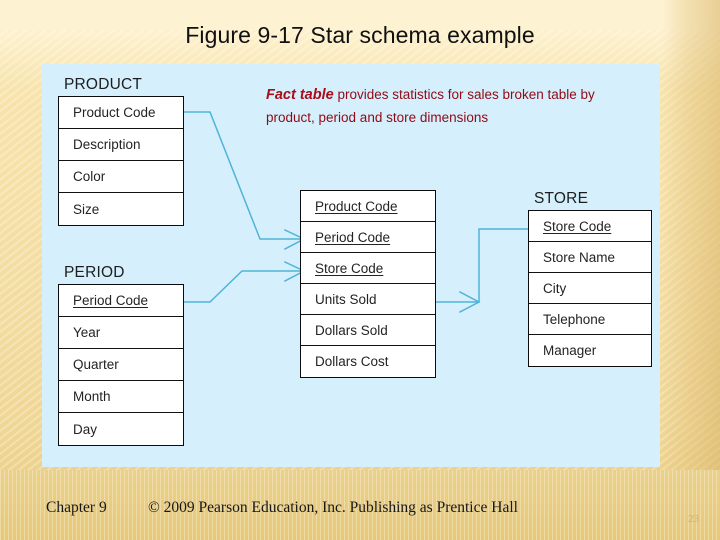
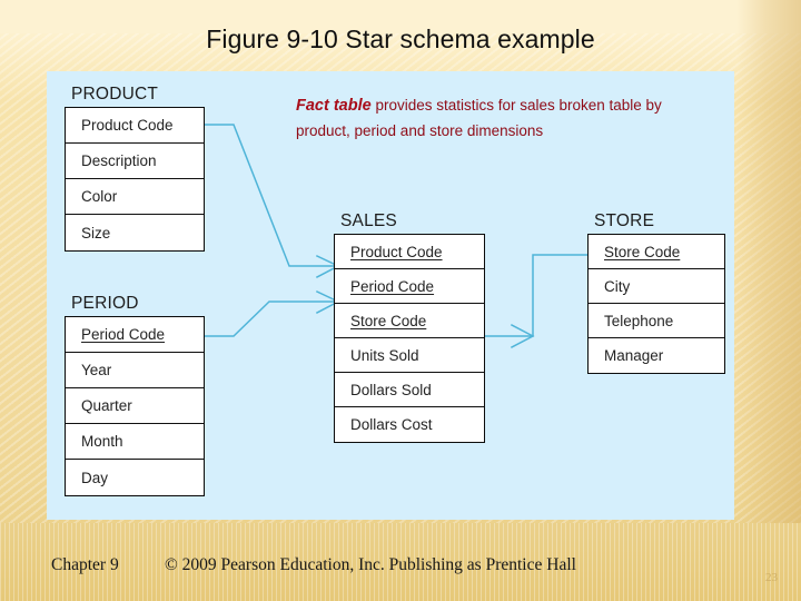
- Figure 9-17 Star schema example
+ Figure 9-10 Star schema example
  PRODUCT
  Product Code
  Description
  Color
  Size
  PERIOD
  Period Code
  Year
  Quarter
  Month
  Day
+ SALES
  Product Code
  Period Code
  Store Code
  Units Sold
  Dollars Sold
  Dollars Cost
  STORE
  Store Code
- Store Name
  City
  Telephone
  Manager
  Fact table provides statistics for sales broken table by product, period and store dimensions
  Chapter 9
  © 2009 Pearson Education, Inc. Publishing as Prentice Hall
  23
